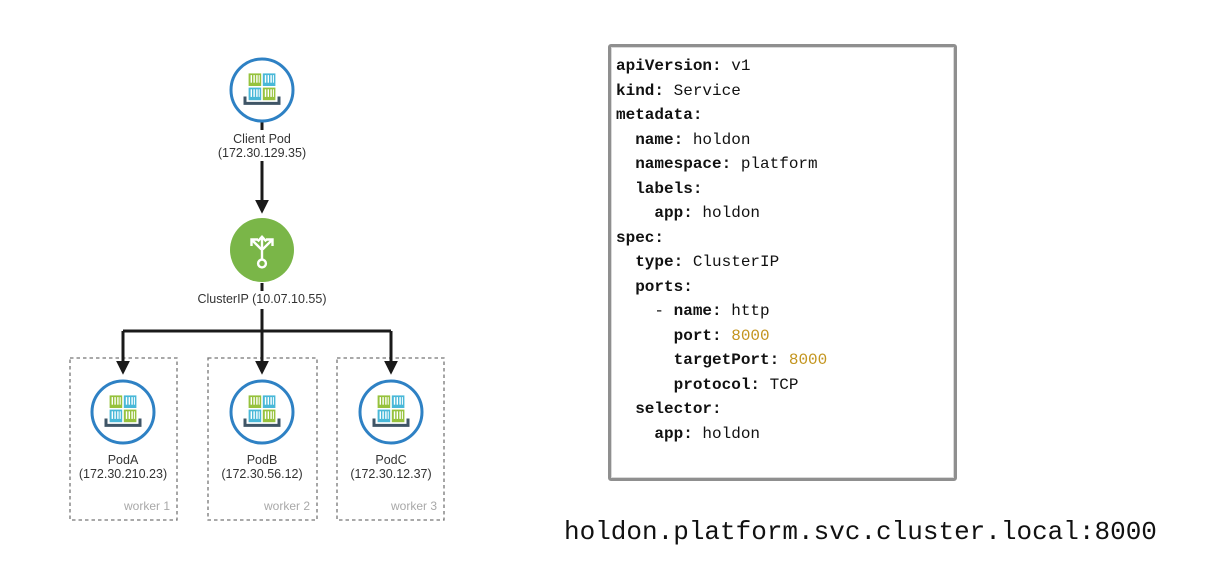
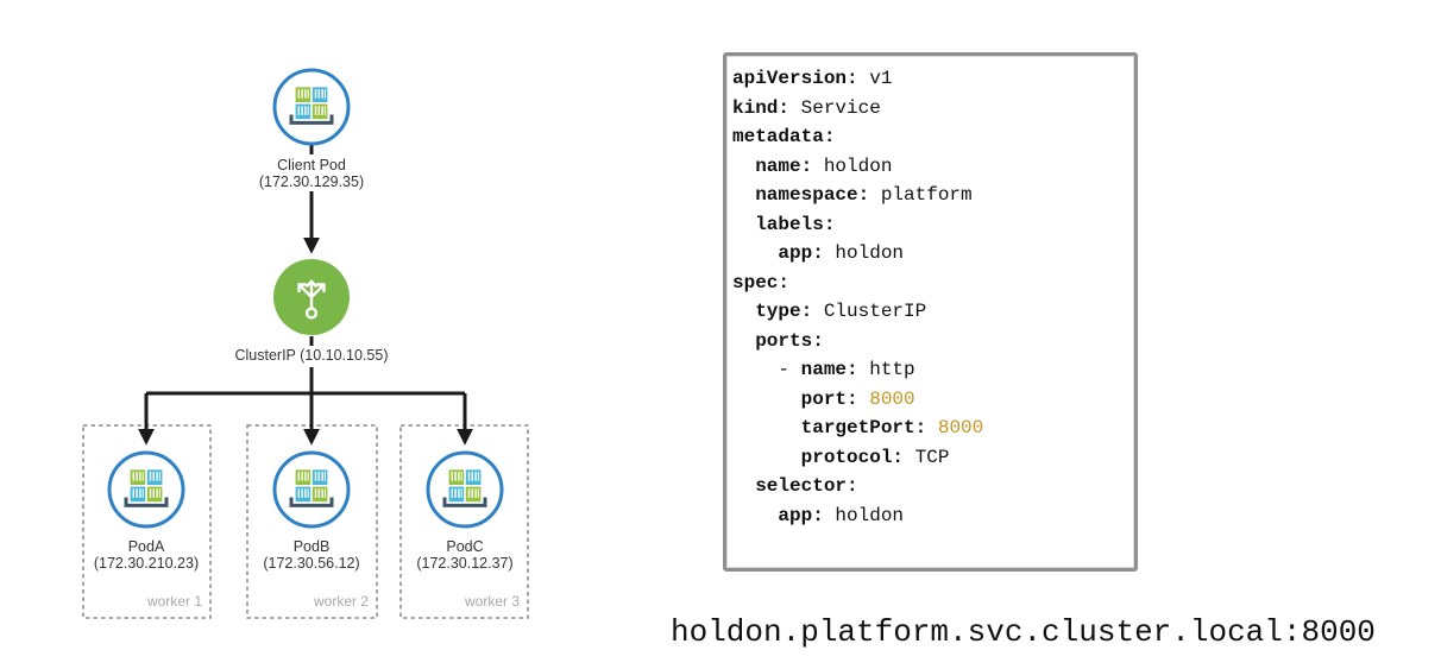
  Client Pod
  (172.30.129.35)
- ClusterIP (10.07.10.55)
+ ClusterIP (10.10.10.55)
  PodA
  (172.30.210.23)
  worker 1
  PodB
  (172.30.56.12)
  worker 2
  PodC
  (172.30.12.37)
  worker 3
  apiVersion: v1
  kind: Service
  metadata:
  name: holdon
  namespace: platform
  labels:
  app: holdon
  spec:
  type: ClusterIP
  ports:
  - name: http
  port: 8000
  targetPort: 8000
  protocol: TCP
  selector:
  app: holdon
  holdon.platform.svc.cluster.local:8000
